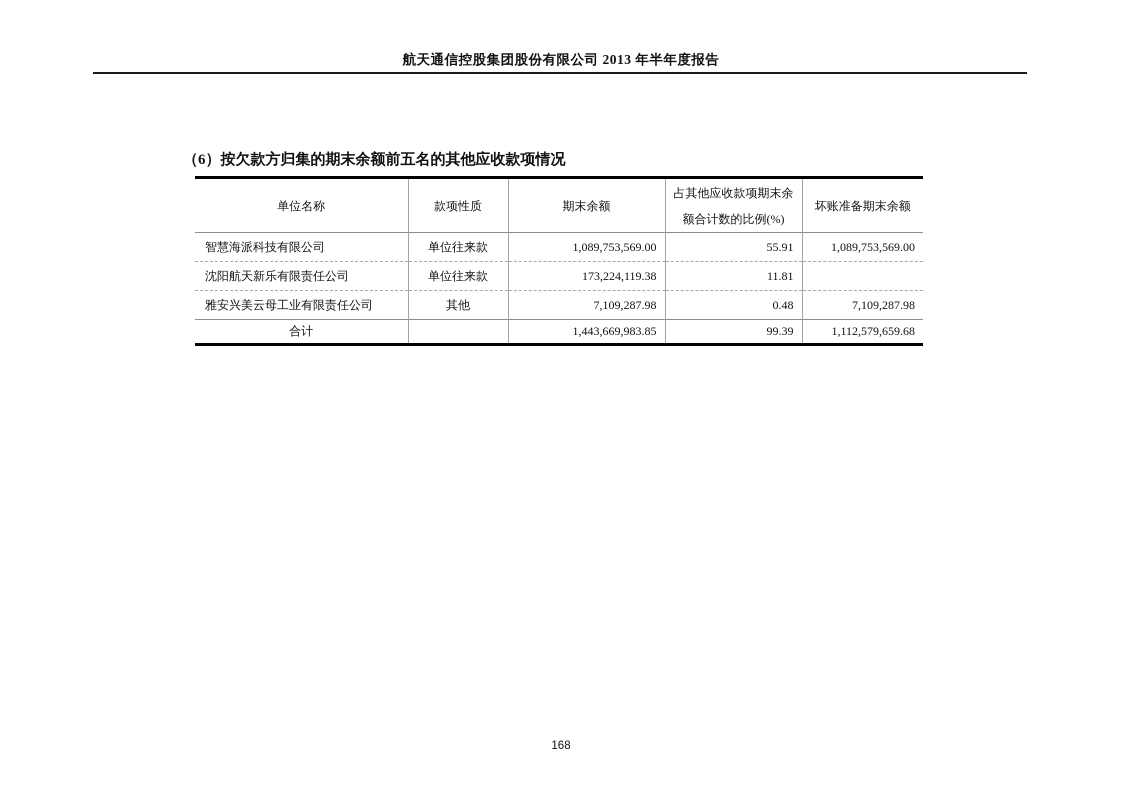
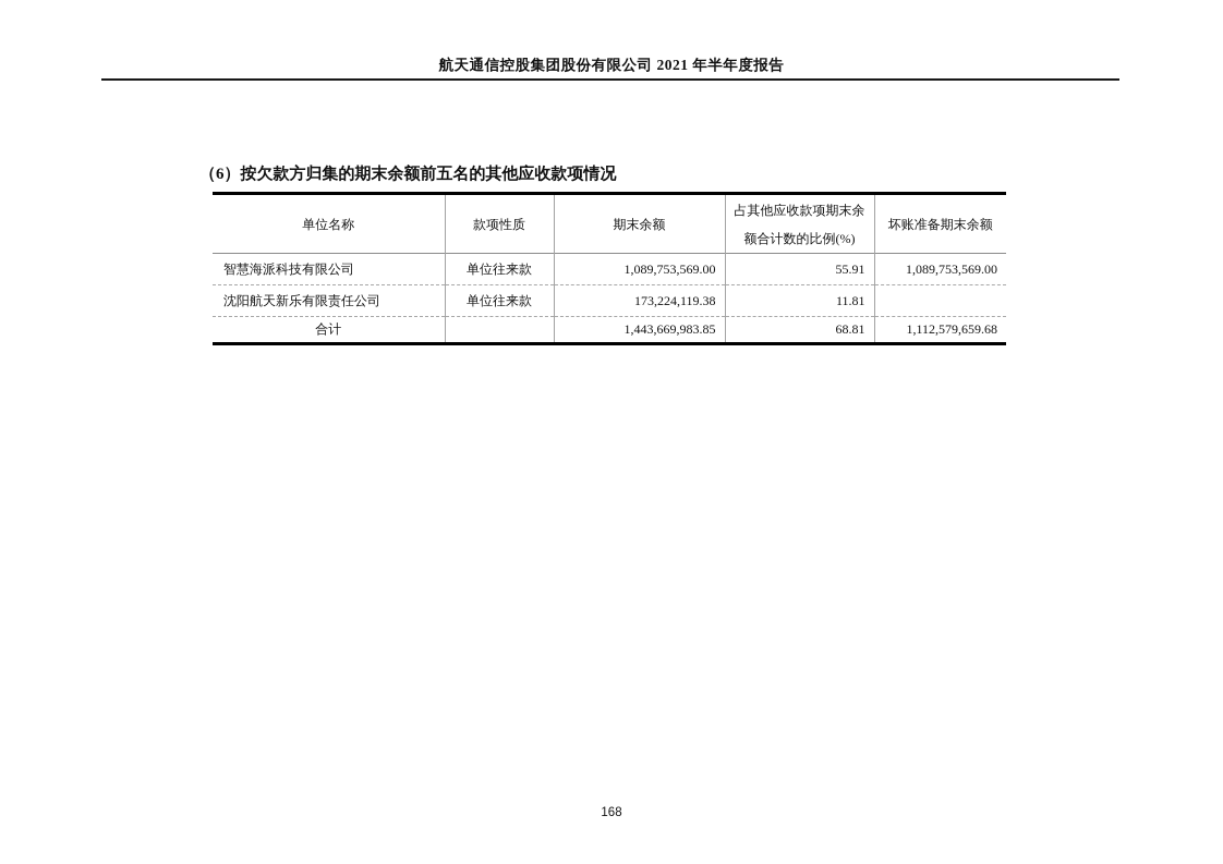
- 航天通信控股集团股份有限公司 2013 年半年度报告
+ 航天通信控股集团股份有限公司 2021 年半年度报告
  （6）按欠款方归集的期末余额前五名的其他应收款项情况
  单位名称	款项性质	期末余额	占其他应收款项期末余额合计数的比例(%)	坏账准备期末余额
  智慧海派科技有限公司	单位往来款	1,089,753,569.00	55.91	1,089,753,569.00
  沈阳航天新乐有限责任公司	单位往来款	173,224,119.38	11.81
- 雅安兴美云母工业有限责任公司	其他	7,109,287.98	0.48	7,109,287.98
- 合计		1,443,669,983.85	99.39	1,112,579,659.68
+ 合计		1,443,669,983.85	68.81	1,112,579,659.68
  168
